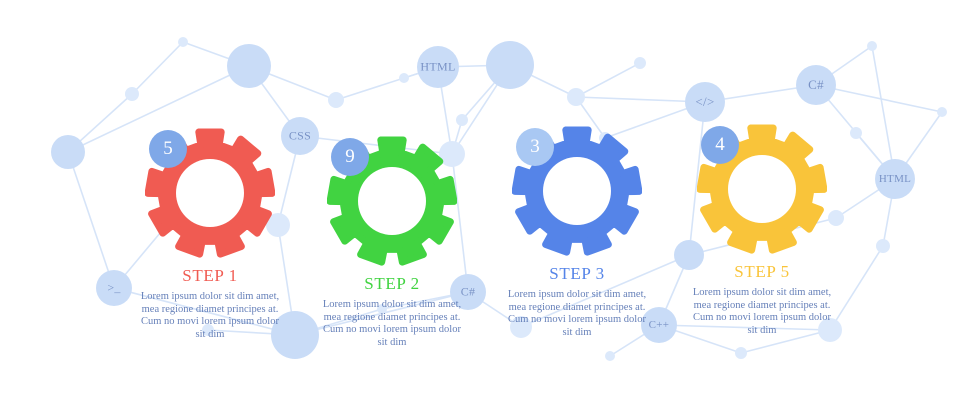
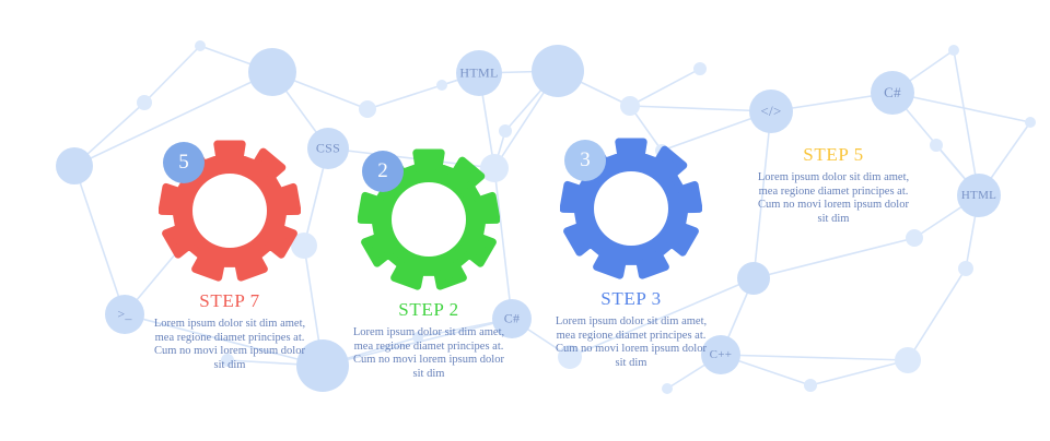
  HTML
  CSS
  </>
  C#
  HTML
  C#
  C++
  >_
  5
- STEP 1
+ STEP 7
  Lorem ipsum dolor sit dim amet, mea regione diamet principes at. Cum no movi lorem ipsum dolor sit dim
- 9
+ 2
  STEP 2
  Lorem ipsum dolor sit dim amet, mea regione diamet principes at. Cum no movi lorem ipsum dolor sit dim
  3
  STEP 3
  Lorem ipsum dolor sit dim amet, mea regione diamet principes at. Cum no movi lorem ipsum dolor sit dim
- 4
  STEP 5
  Lorem ipsum dolor sit dim amet, mea regione diamet principes at. Cum no movi lorem ipsum dolor sit dim
